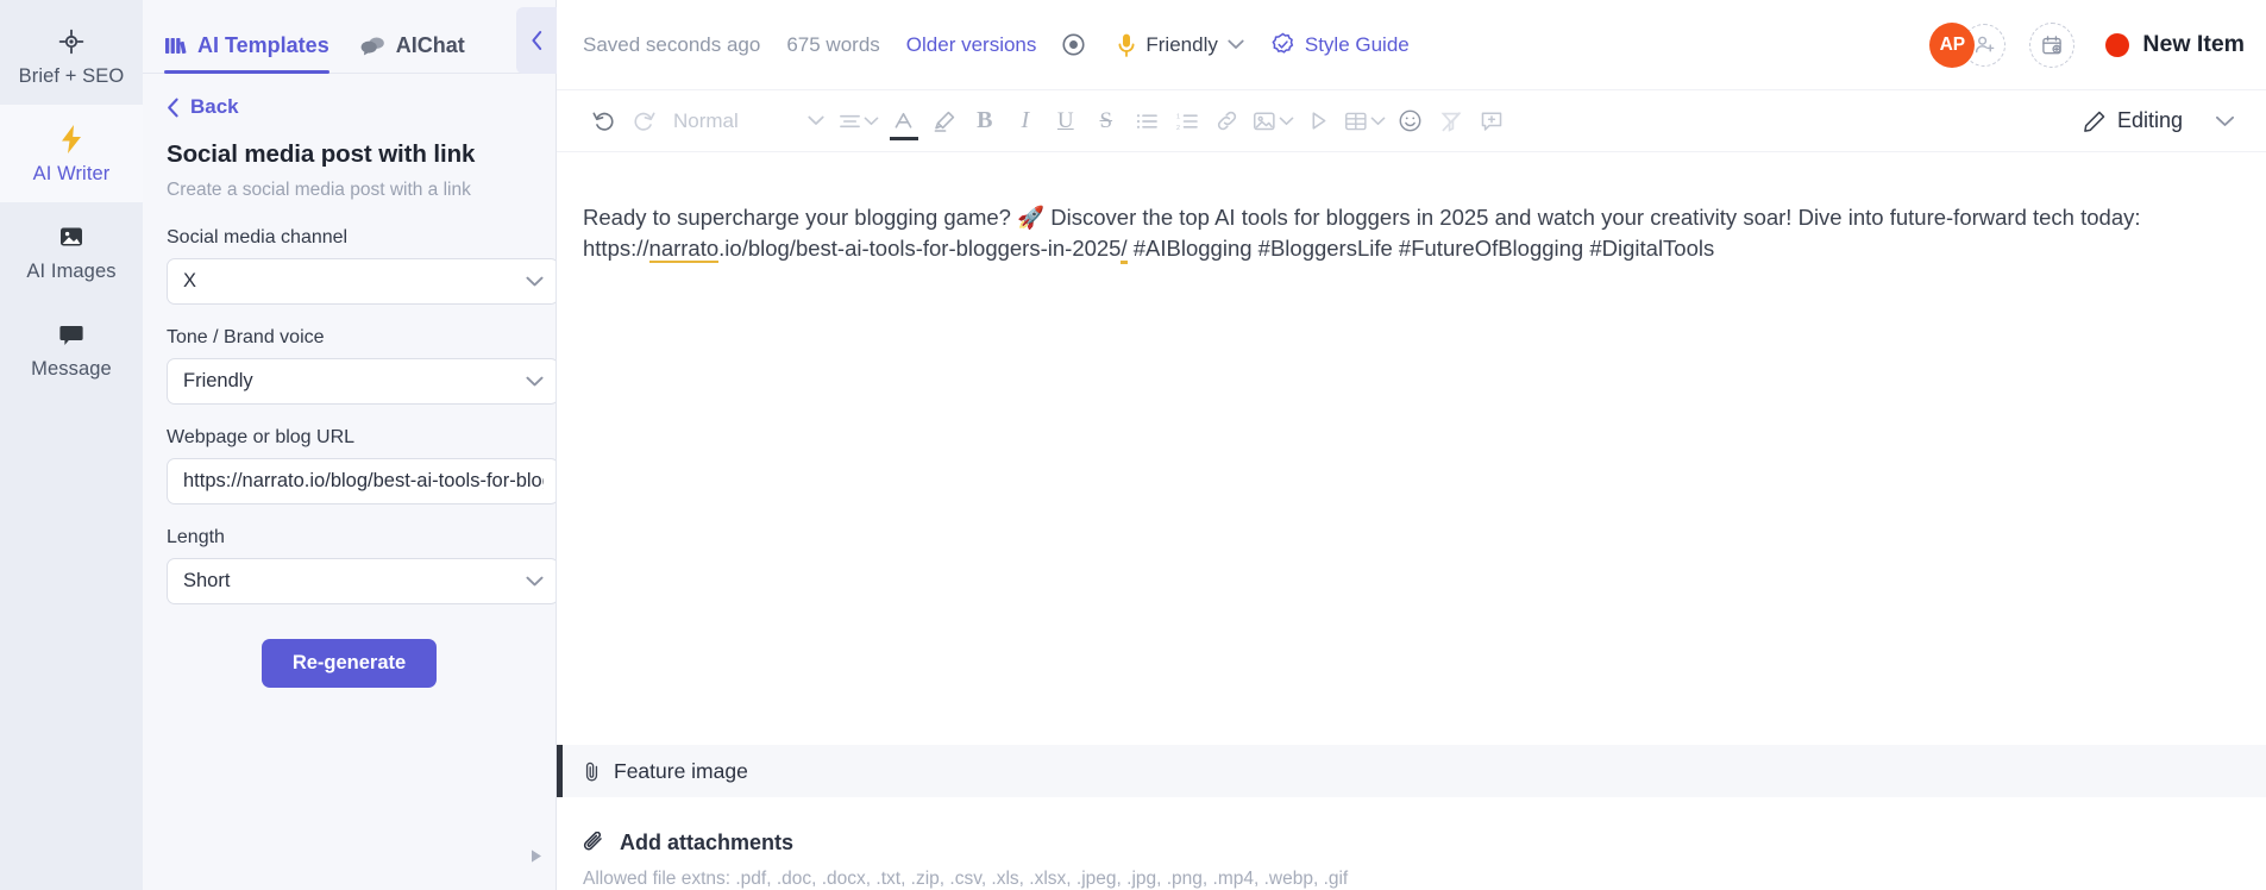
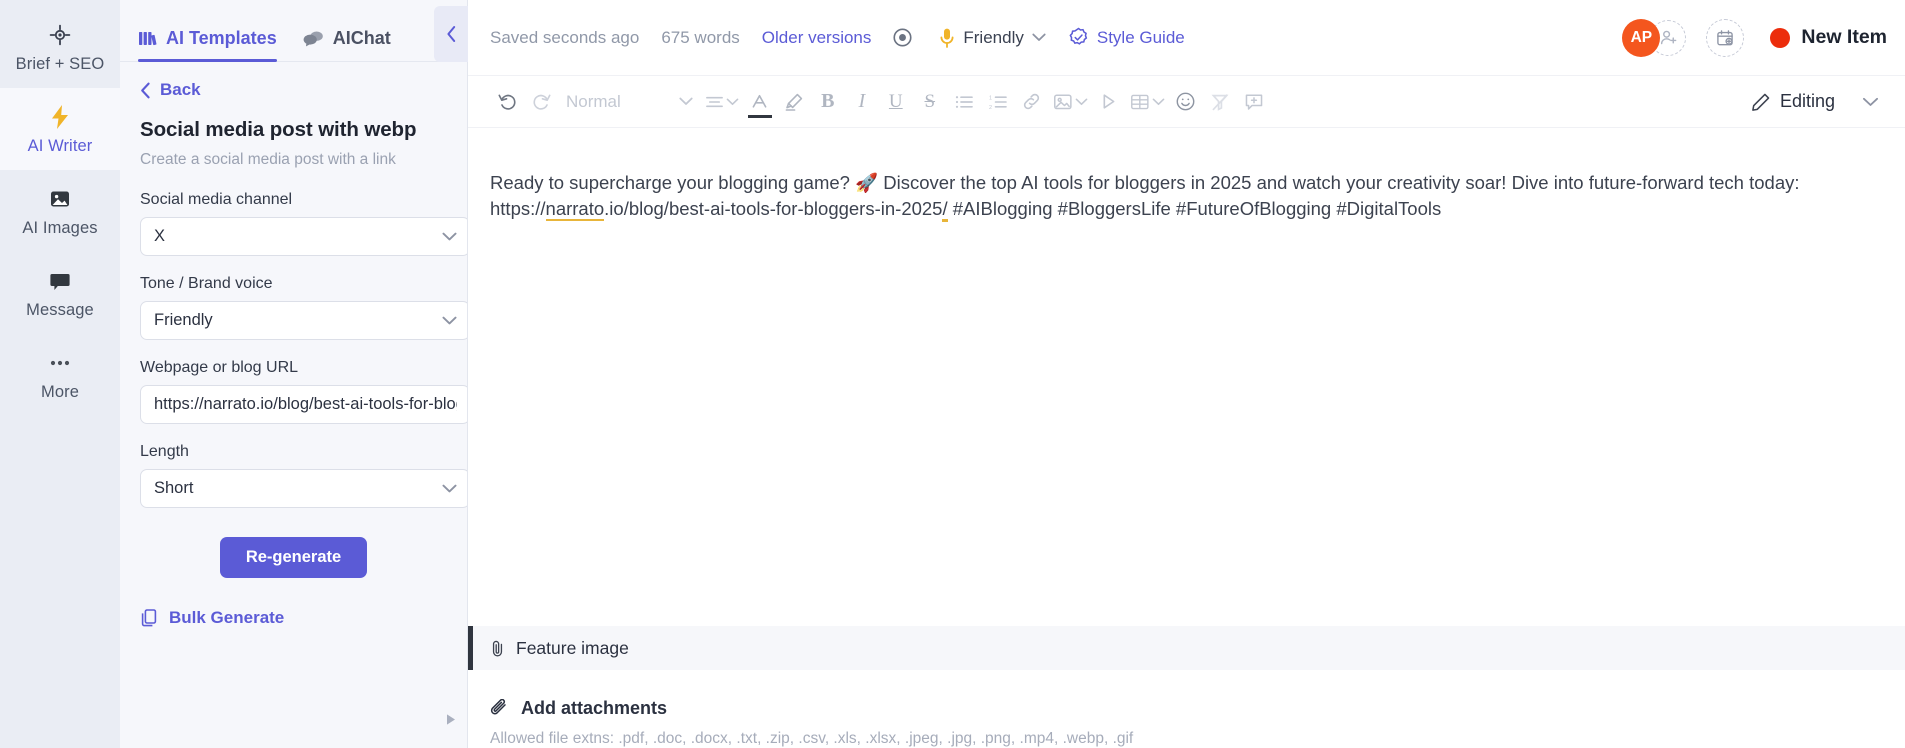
  Brief + SEO
  AI Writer
  AI Images
  Message
+ More
  AI Templates
  AIChat
  Back
- Social media post with link
+ Social media post with webp
  Create a social media post with a link
  Social media channel
  X
  Tone / Brand voice
  Friendly
  Webpage or blog URL
  https://narrato.io/blog/best-ai-tools-for-blo
  Length
  Short
  Re-generate
+ Bulk Generate
  Saved seconds ago
  675 words
  Older versions
  Friendly
  Style Guide
  AP
  New Item
  Normal
  B
  I
  U
  S
  Editing
  Ready to supercharge your blogging game? 🚀 Discover the top AI tools for bloggers in 2025 and watch your creativity soar! Dive into future-forward tech today: https://narrato.io/blog/best-ai-tools-for-bloggers-in-2025/ #AIBlogging #BloggersLife #FutureOfBlogging #DigitalTools
  Feature image
  Add attachments
  Allowed file extns: .pdf, .doc, .docx, .txt, .zip, .csv, .xls, .xlsx, .jpeg, .jpg, .png, .mp4, .webp, .gif
